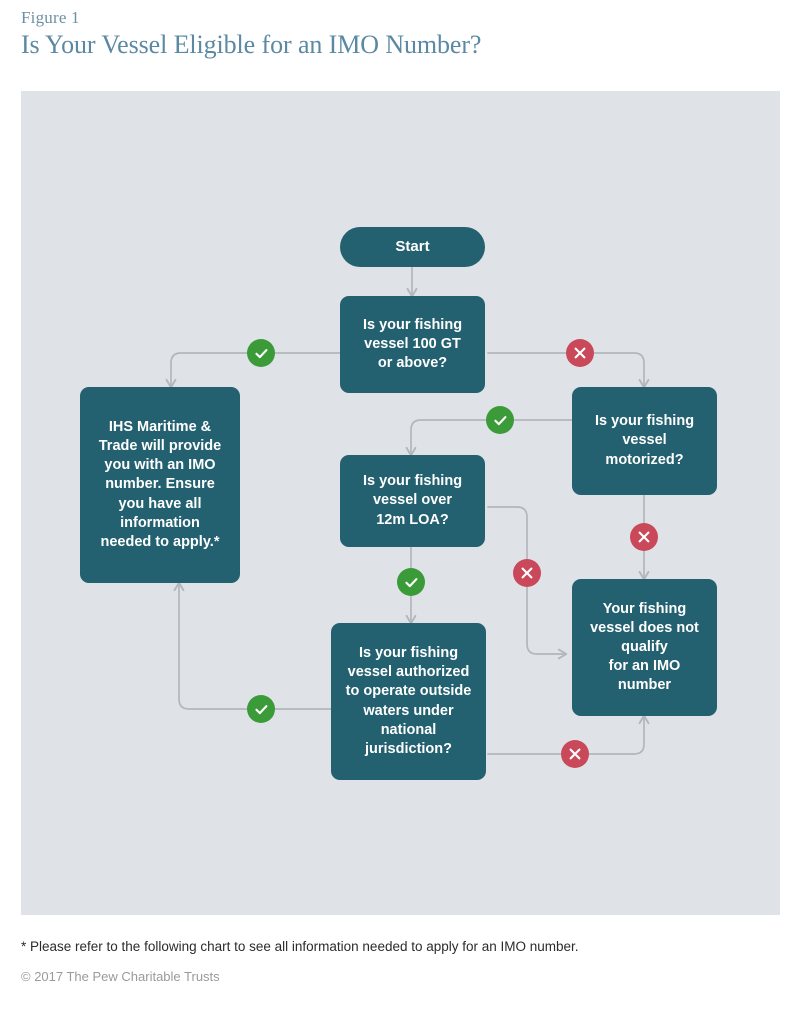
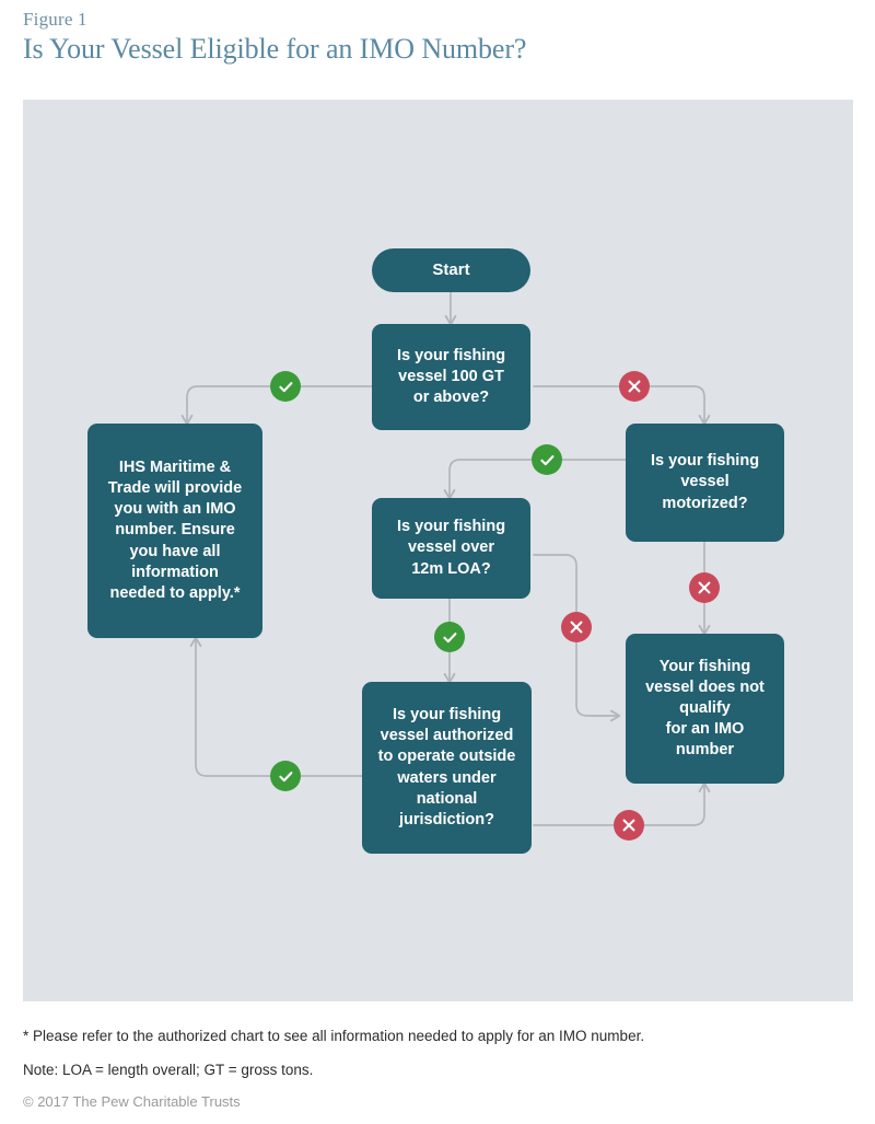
  Figure 1
  Is Your Vessel Eligible for an IMO Number?
  Start
  Is your fishing
  vessel 100 GT
  or above?
  IHS Maritime &
  Trade will provide
  you with an IMO
  number. Ensure
  you have all
  information
  needed to apply.*
  Is your fishing
  vessel
  motorized?
  Is your fishing
  vessel over
  12m LOA?
  Is your fishing
  vessel authorized
  to operate outside
  waters under
  national
  jurisdiction?
  Your fishing
  vessel does not
  qualify
  for an IMO
  number
- * Please refer to the following chart to see all information needed to apply for an IMO number.
+ * Please refer to the authorized chart to see all information needed to apply for an IMO number.
+ Note: LOA = length overall; GT = gross tons.
  © 2017 The Pew Charitable Trusts
